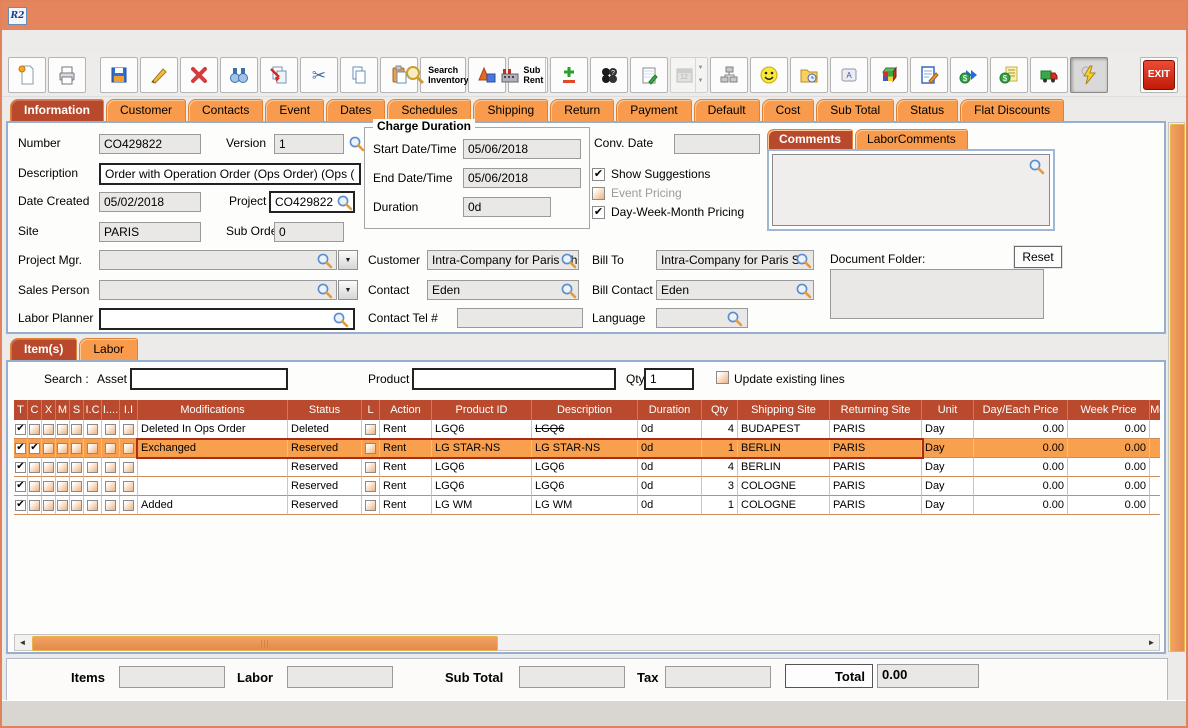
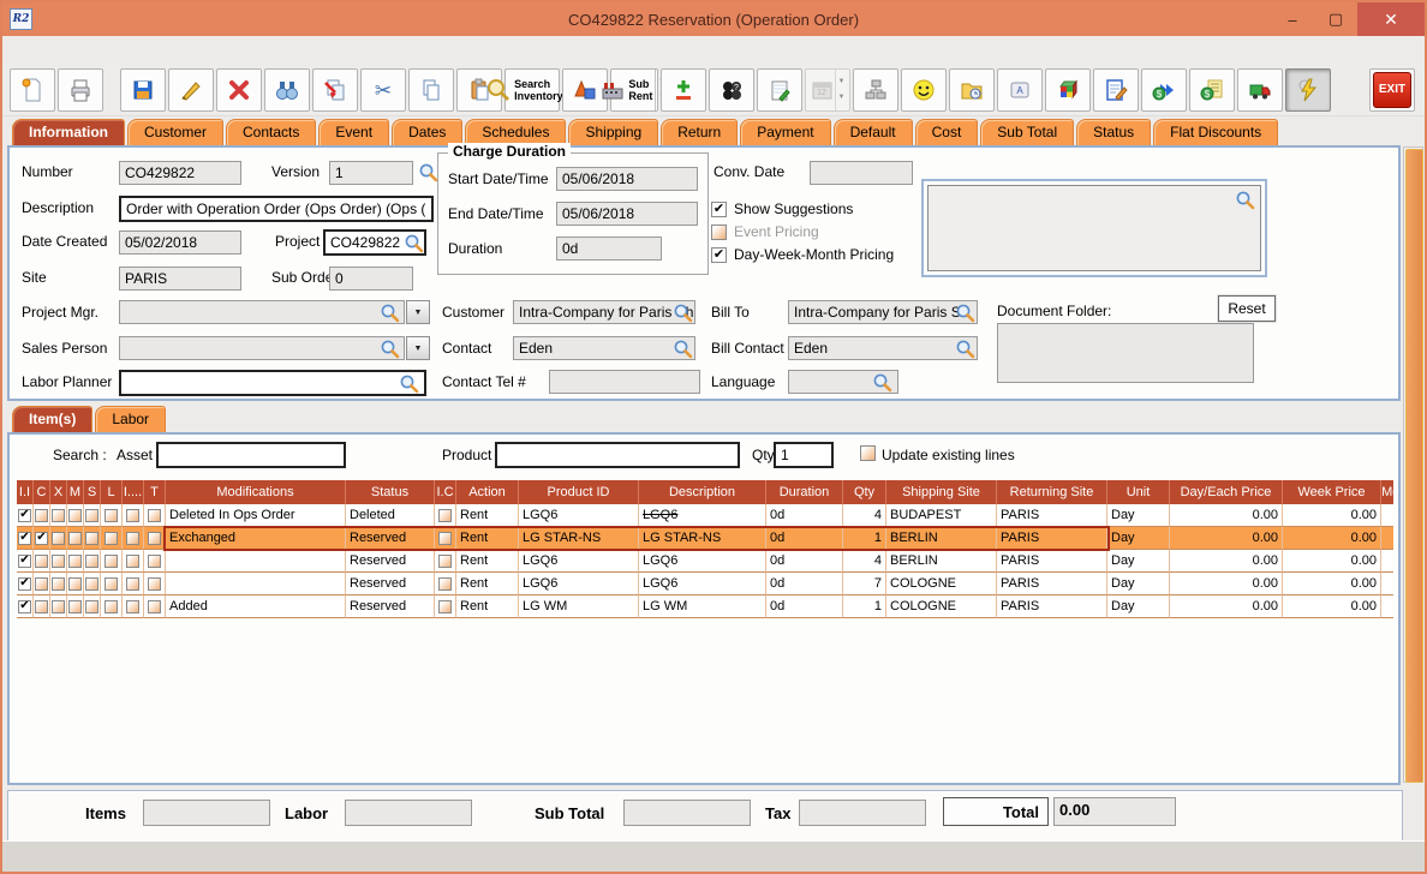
  R2
+ CO429822 Reservation (Operation Order)
+ –
+ ▢
+ ✕
  ✂
  Search Inventory
  Sub Rent
  A
  $
  $
  EXIT
  Information
  Customer
  Contacts
  Event
  Dates
  Schedules
  Shipping
  Return
  Payment
  Default
  Cost
  Sub Total
  Status
  Flat Discounts
  Number
  CO429822
  Version
  1
  Description
  Order with Operation Order (Ops Order) (Ops (
  Date Created
  05/02/2018
  Project
  CO429822
  Site
  PARIS
  0
  Project Mgr.
  Sales Person
  Labor Planner
  Charge Duration
  Start Date/Time
  05/06/2018
  End Date/Time
  05/06/2018
  Duration
  0d
  Conv. Date
  ✔
  Show Suggestions
  Event Pricing
  ✔
  Day-Week-Month Pricing
  Customer
  Intra-Company for Parish
  Bill To
  Intra-Company for Paris S
  Contact
  Eden
  Bill Contact
  Eden
  Contact Tel #
  Language
- Comments
- LaborComments
  Document Folder:
  Reset
  Item(s)
  Labor
  Search :
  Asset
  Product
  Qty
  1
  Update existing lines
- T
+ I.I
  C
  X
  M
  S
- I.C
+ L
  I....
- I.I
+ T
  Modifications
  Status
- L
+ I.C
  Action
  Product ID
  Description
  Duration
  Qty
  Shipping Site
  Returning Site
  Unit
  Day/Each Price
  Week Price
  ✔
  Deleted In Ops Order
  Deleted
  Rent
  LGQ6
  LGQ6
  0d
  4
  BUDAPEST
  PARIS
  Day
  0.00
  0.00
  ✔
  ✔
  Exchanged
  Reserved
  Rent
  LG STAR-NS
  LG STAR-NS
  0d
  1
  BERLIN
  PARIS
  Day
  0.00
  0.00
  ✔
  Reserved
  Rent
  LGQ6
  LGQ6
  0d
  4
  BERLIN
  PARIS
  Day
  0.00
  0.00
  ✔
  Reserved
  Rent
  LGQ6
  LGQ6
  0d
- 3
+ 7
  COLOGNE
  PARIS
  Day
  0.00
  0.00
  ✔
  Added
  Reserved
  Rent
  LG WM
  LG WM
  0d
  1
  COLOGNE
  PARIS
  Day
  0.00
  0.00
- ◄
- |||
- ►
  Items
  Labor
  Sub Total
  Tax
  Total
  0.00
